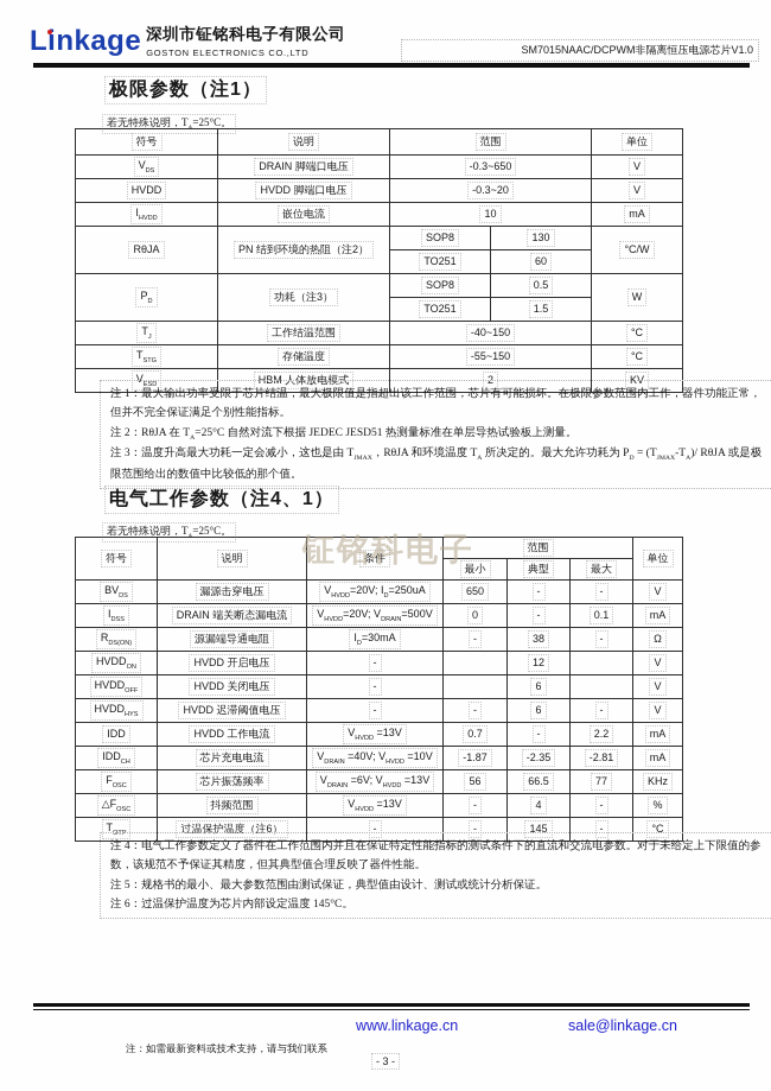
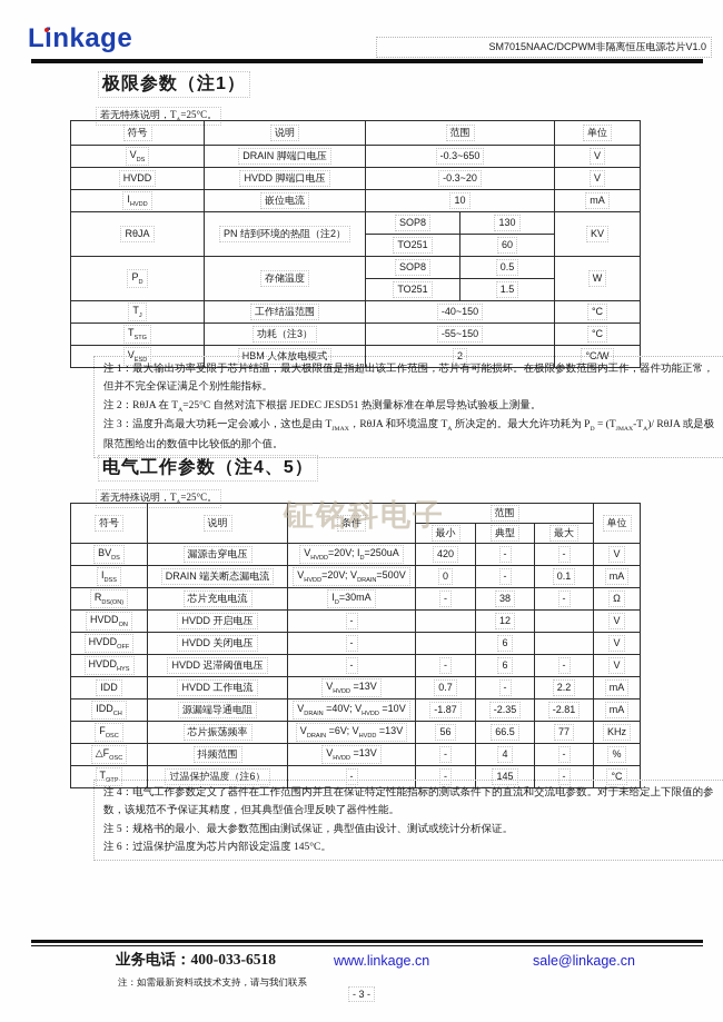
  Linkage
- 深圳市钲铭科电子有限公司
- GOSTON ELECTRONICS CO.,LTD
  SM7015NAAC/DCPWM非隔离恒压电源芯片V1.0
  极限参数（注1）
  若无特殊说明，T =25°C。
  符号	说明	范围	单位
  V	DRAIN 脚端口电压	-0.3~650	V
  HVDD	HVDD 脚端口电压	-0.3~20	V
- RθJA	PN 结到环境的热阻（注2）	SOP8	130	°C/W
+ RθJA	PN 结到环境的热阻（注2）	SOP8	130	KV
  TO251	60
- P	功耗（注3）	SOP8	0.5	W
+ P	存储温度	SOP8	0.5	W
  TO251	1.5
  T	工作结温范围	-40~150	°C
- T	存储温度	-55~150	°C
+ T	功耗（注3）	-55~150	°C
- V	HBM 人体放电模式	2	KV
+ V	HBM 人体放电模式	2	°C/W
  注 1：最大输出功率受限于芯片结温，最大极限值是指超出该工作范围，芯片有可能损坏。在极限参数范围内工作，器件功能正常，但并不完全保证满足个别性能指标。
  注 2：RθJA 在 T =25°C 自然对流下根据 JEDEC JESD51 热测量标准在单层导热试验板上测量。
  注 3：温度升高最大功耗一定会减小，这也是由 T ，RθJA 和环境温度 T 所决定的。最大允许功耗为 P = (T -T )/ RθJA 或是极限范围给出的数值中比较低的那个值。
- 电气工作参数（注4、1）
+ 电气工作参数（注4、5）
  若无特殊说明，T =25°C。
  钲铭科电子
  符号	说明	条件	范围	单位
  最小	典型	最大
- BV	漏源击穿电压	V =20V; I =250uA	650	-	-	V
+ BV	漏源击穿电压	V =20V; I =250uA	420	-	-	V
  I	DRAIN 端关断态漏电流	V =20V; V =500V	0	-	0.1	mA
- R	源漏端导通电阻	I =30mA	-	38	-	Ω
+ R	芯片充电电流	I =30mA	-	38	-	Ω
  HVDD	HVDD 开启电压	-		12		V
  HVDD	HVDD 关闭电压	-		6		V
  HVDD	HVDD 迟滞阈值电压	-	-	6	-	V
  IDD	HVDD 工作电流	V =13V	0.7	-	2.2	mA
- IDD	芯片充电电流	V =40V; V =10V	-1.87	-2.35	-2.81	mA
+ IDD	源漏端导通电阻	V =40V; V =10V	-1.87	-2.35	-2.81	mA
  F	芯片振荡频率	V =6V; V =13V	56	66.5	77	KHz
  T	过温保护温度（注6）	-	-	145	-	°C
  注 4：电气工作参数定义了器件在工作范围内并且在保证特定性能指标的测试条件下的直流和交流电参数。对于未给定上下限值的参数，该规范不予保证其精度，但其典型值合理反映了器件性能。
  注 5：规格书的最小、最大参数范围由测试保证，典型值由设计、测试或统计分析保证。
  注 6：过温保护温度为芯片内部设定温度 145°C。
+ 业务电话：400-033-6518
  注：如需最新资料或技术支持，请与我们联系
  www.linkage.cn
  sale@linkage.cn
  - 3 -
